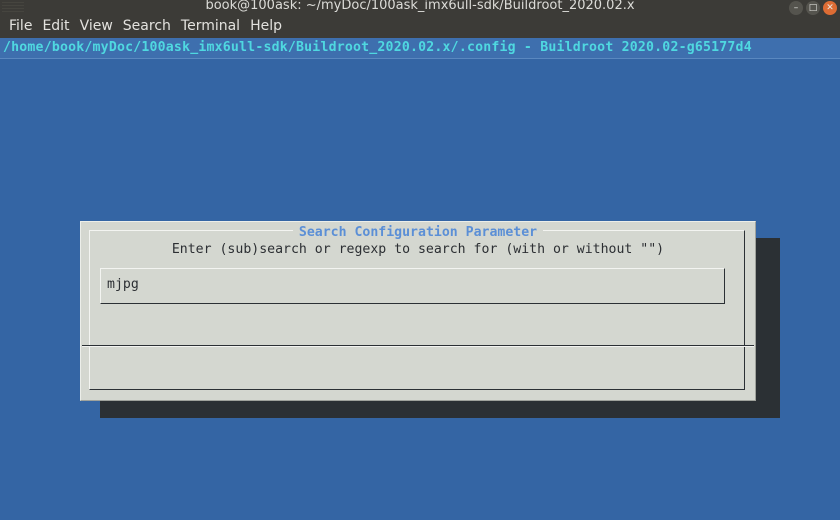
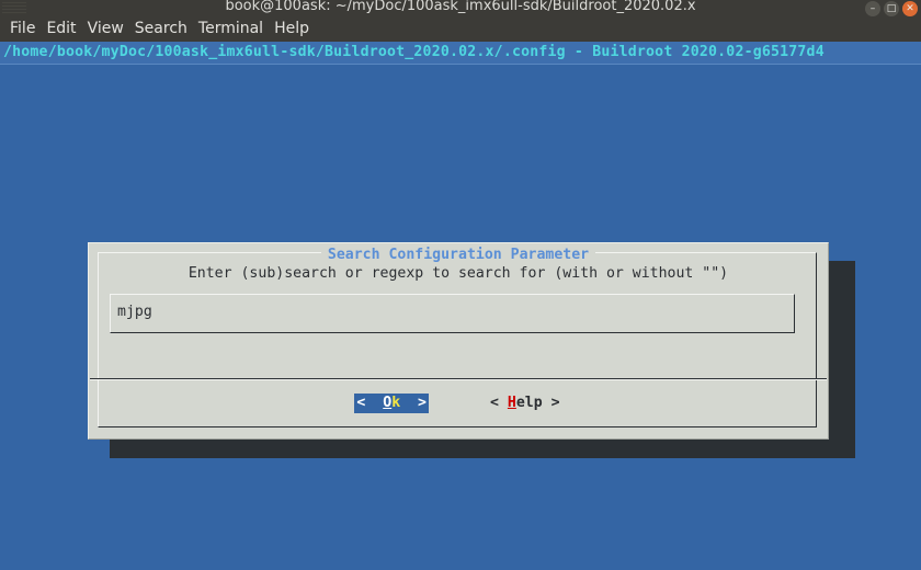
  book@100ask: ~/myDoc/100ask_imx6ull-sdk/Buildroot_2020.02.x
  –
  □
  ✕
  File
  Edit
  View
  Search
  Terminal
  Help
  /home/book/myDoc/100ask_imx6ull-sdk/Buildroot_2020.02.x/.config - Buildroot 2020.02-g65177d4
  Search Configuration Parameter
  Enter (sub)search or regexp to search for (with or without "")
  mjpg
+ < Ok >
+ < Help >
